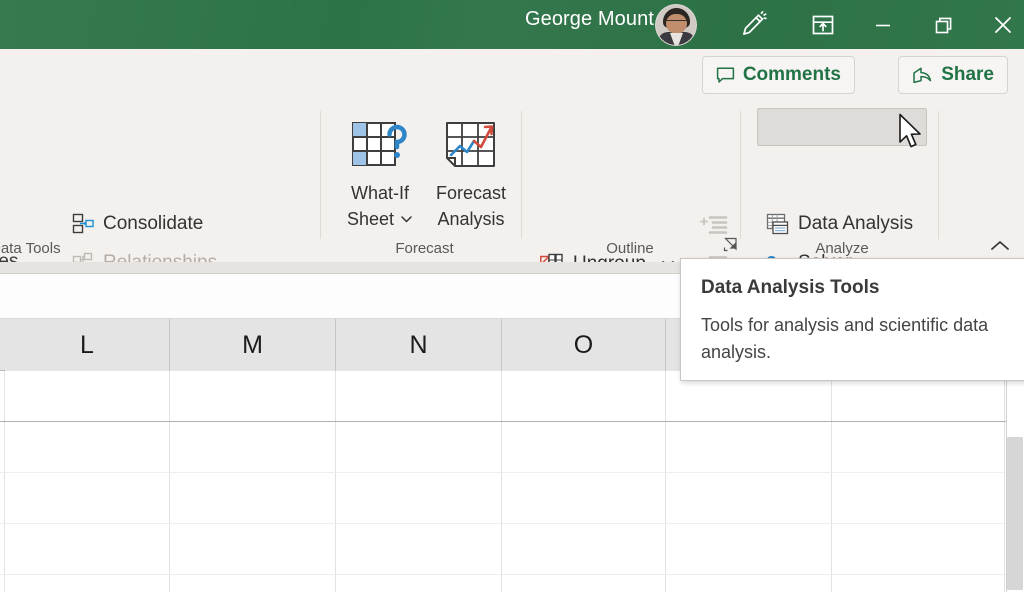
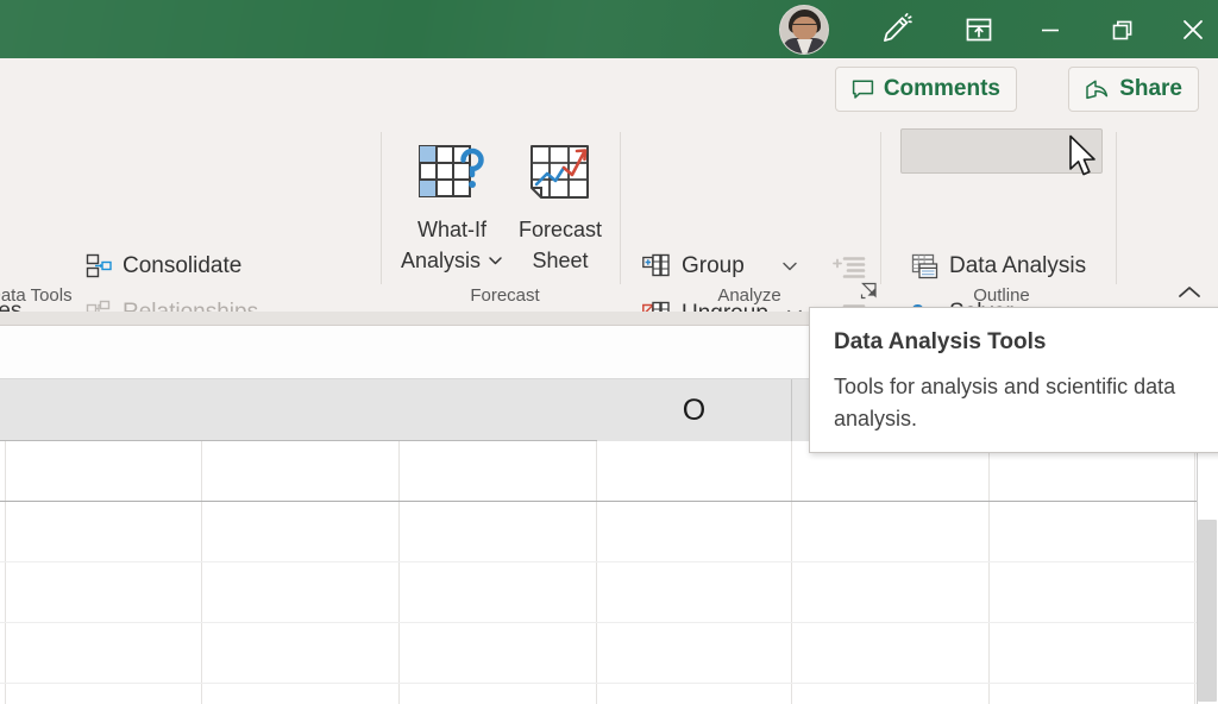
- George Mount
  Comments
  Share
  Consolidate
  ata Tools
  What-If
- Sheet
+ Analysis
  Forecast
- Analysis
+ Sheet
  Forecast
+ Group
- Outline
+ Analyze
  Data Analysis
- Analyze
+ Outline
- L
- M
- N
  O
  Data Analysis Tools
  Tools for analysis and scientific data analysis.
